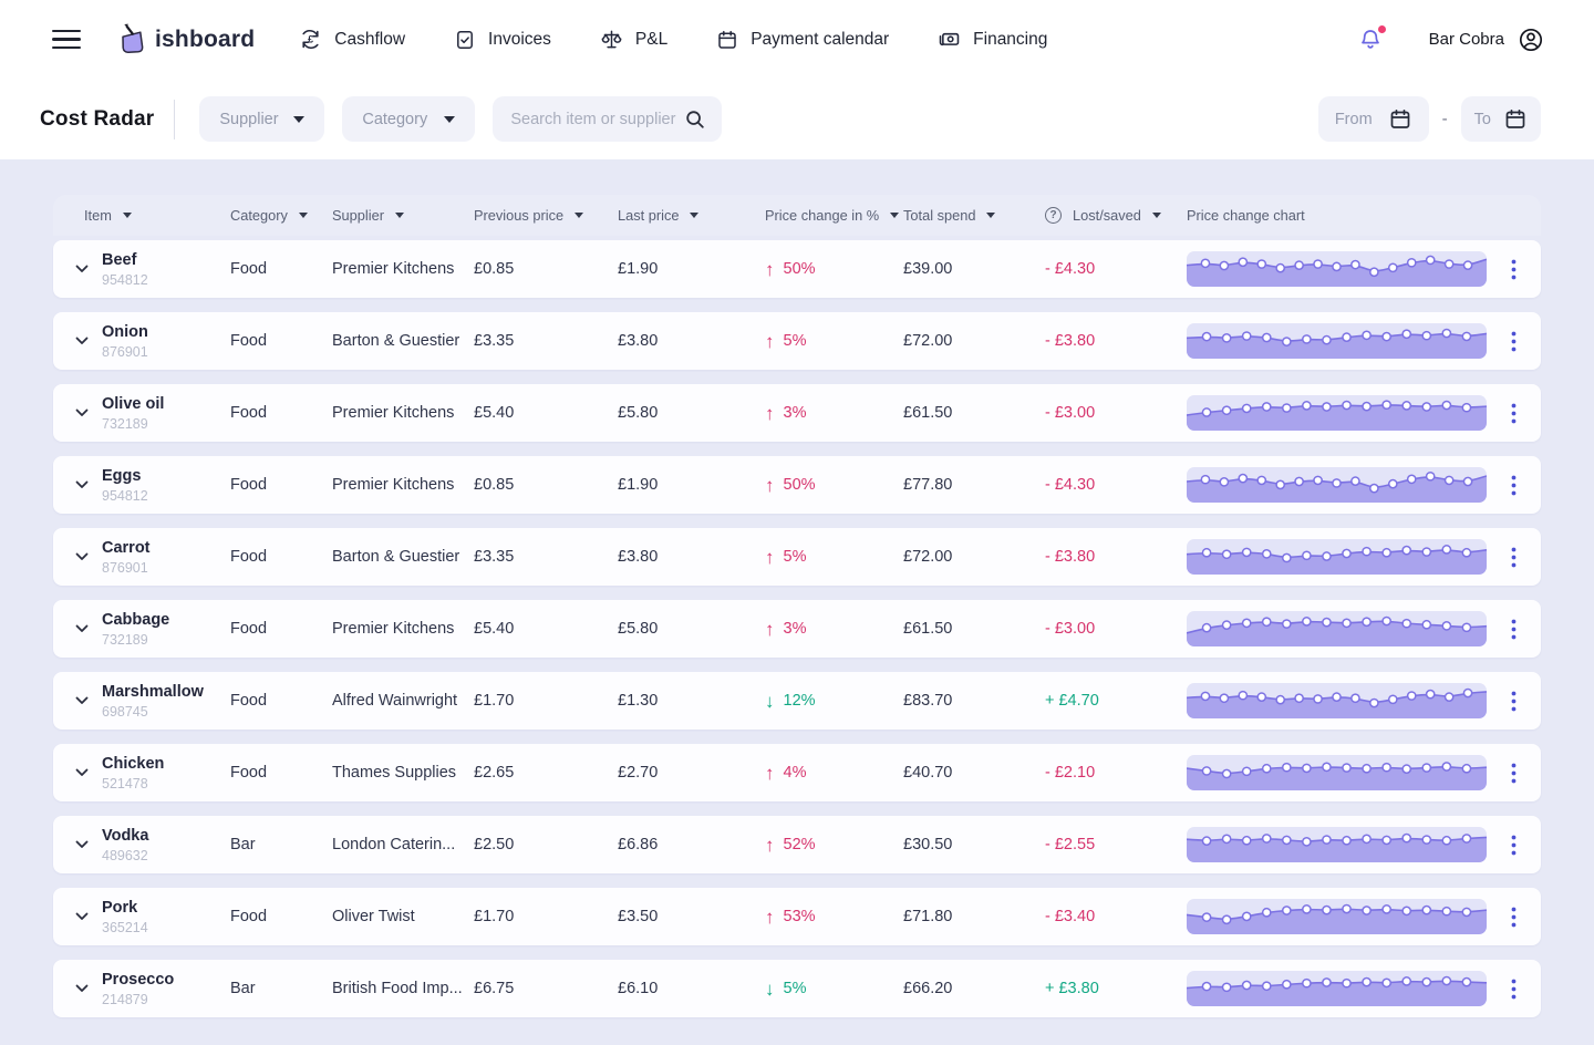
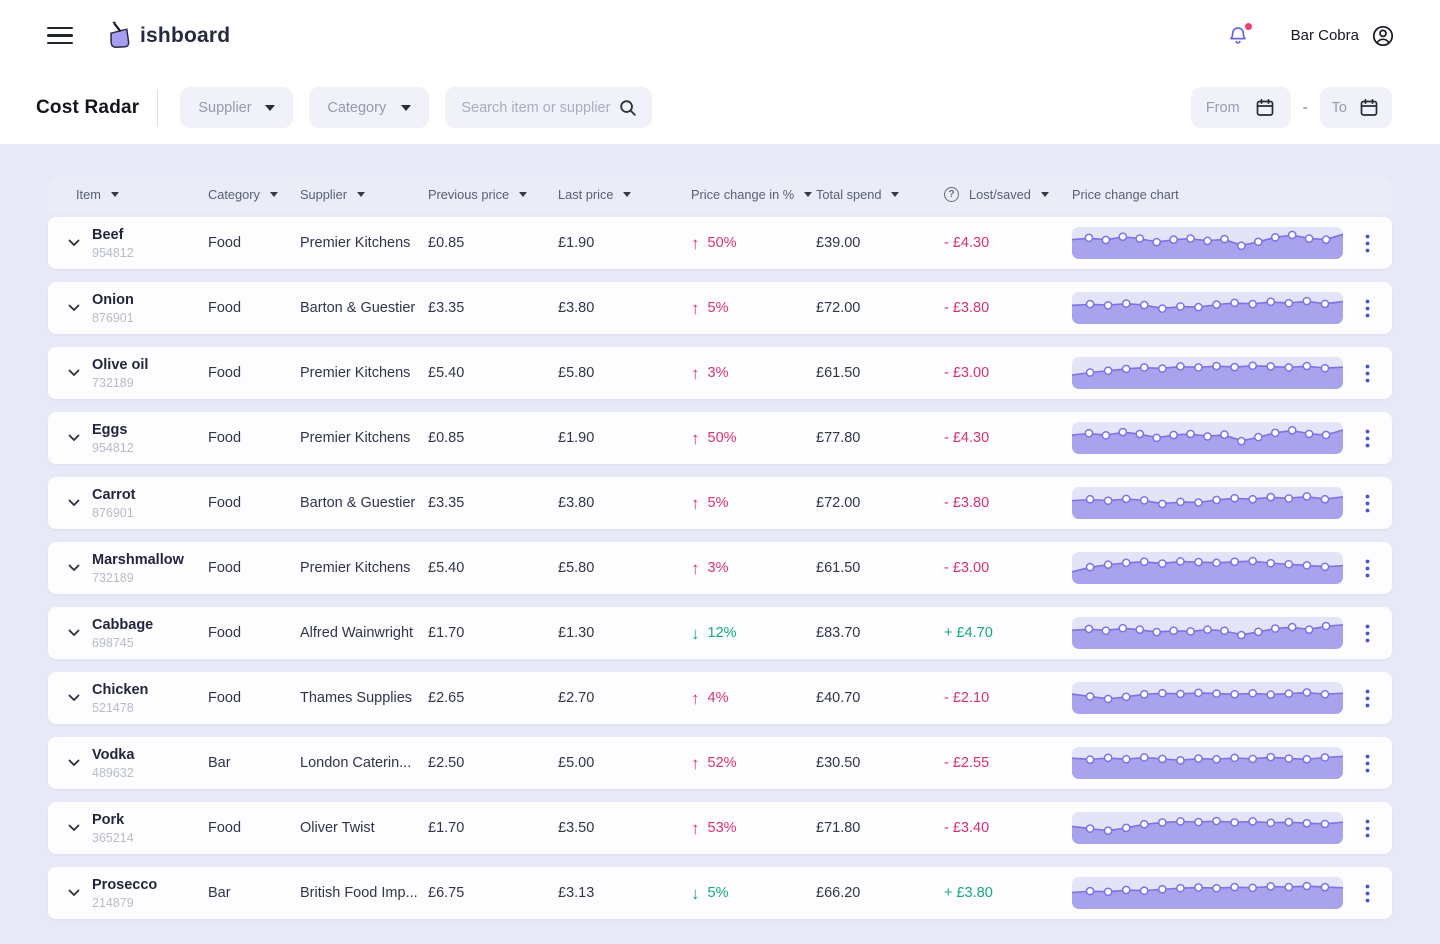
  ishboard
- £
- Cashflow
- Invoices
- P&L
- Payment calendar
- Financing
  Bar Cobra
  Cost Radar
  Supplier
  Category
  Search item or supplier
  From
  -
  To
  Item
  Category
  Supplier
  Previous price
  Last price
  Price change in %
  Total spend
  ?
  Lost/saved
  Price change chart
  Beef
  954812
  Food
  Premier Kitchens
  £0.85
  £1.90
  ↑
  50%
  £39.00
  - £4.30
  Onion
  876901
  Food
  Barton & Guestier
  £3.35
  £3.80
  ↑
  5%
  £72.00
  - £3.80
  Olive oil
  732189
  Food
  Premier Kitchens
  £5.40
  £5.80
  ↑
  3%
  £61.50
  - £3.00
  Eggs
  954812
  Food
  Premier Kitchens
  £0.85
  £1.90
  ↑
  50%
  £77.80
  - £4.30
  Carrot
  876901
  Food
  Barton & Guestier
  £3.35
  £3.80
  ↑
  5%
  £72.00
  - £3.80
- Cabbage
+ Marshmallow
  732189
  Food
  Premier Kitchens
  £5.40
  £5.80
  ↑
  3%
  £61.50
  - £3.00
- Marshmallow
+ Cabbage
  698745
  Food
  Alfred Wainwright
  £1.70
  £1.30
  ↓
  12%
  £83.70
  + £4.70
  Chicken
  521478
  Food
  Thames Supplies
  £2.65
  £2.70
  ↑
  4%
  £40.70
  - £2.10
  Vodka
  489632
  Bar
  London Caterin...
  £2.50
- £6.86
+ £5.00
  ↑
  52%
  £30.50
  - £2.55
  Pork
  365214
  Food
  Oliver Twist
  £1.70
  £3.50
  ↑
  53%
  £71.80
  - £3.40
  Prosecco
  214879
  Bar
  British Food Imp...
  £6.75
- £6.10
+ £3.13
  ↓
  5%
  £66.20
  + £3.80
